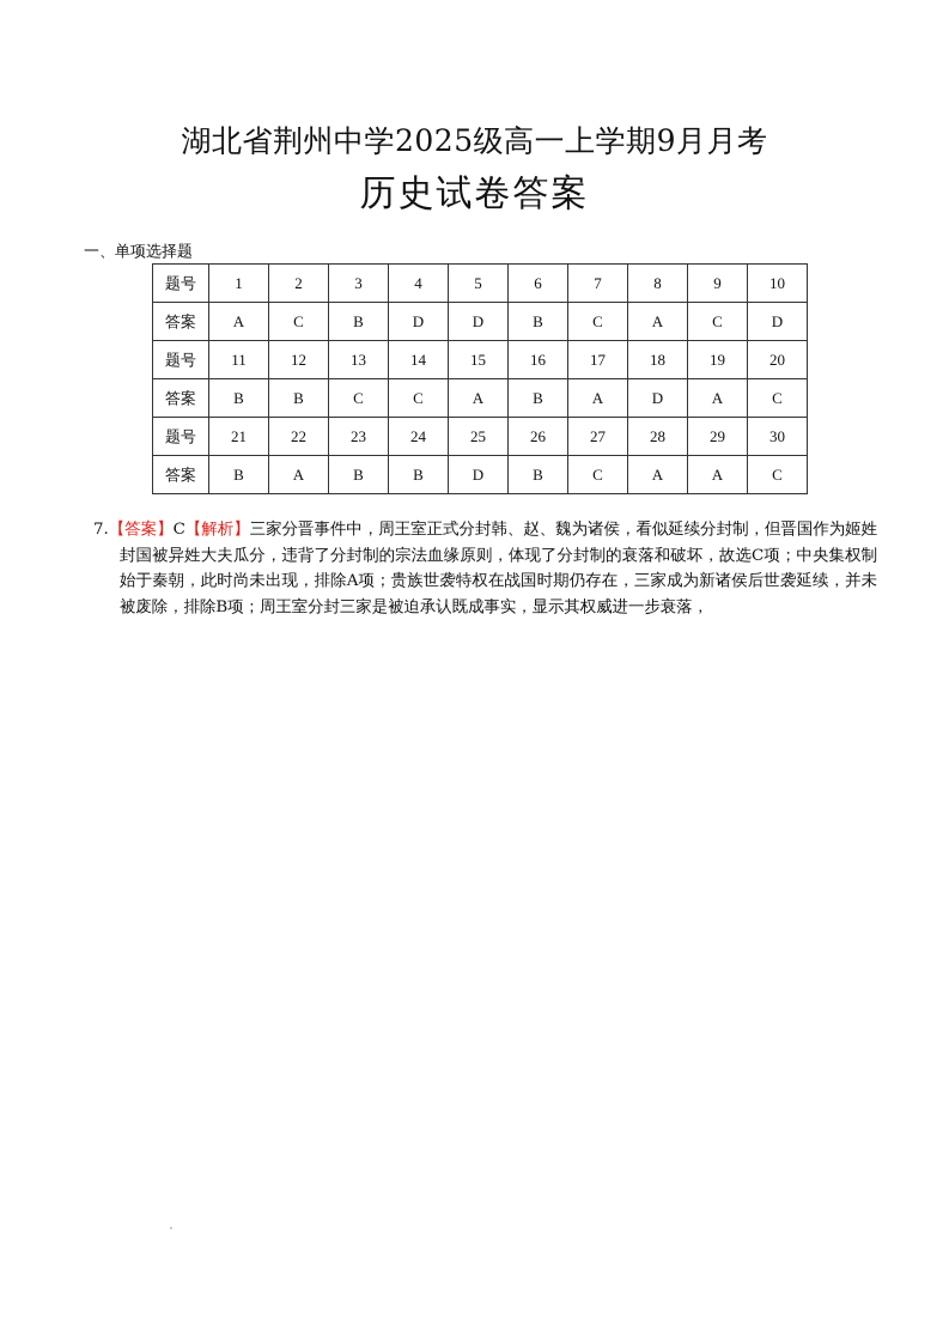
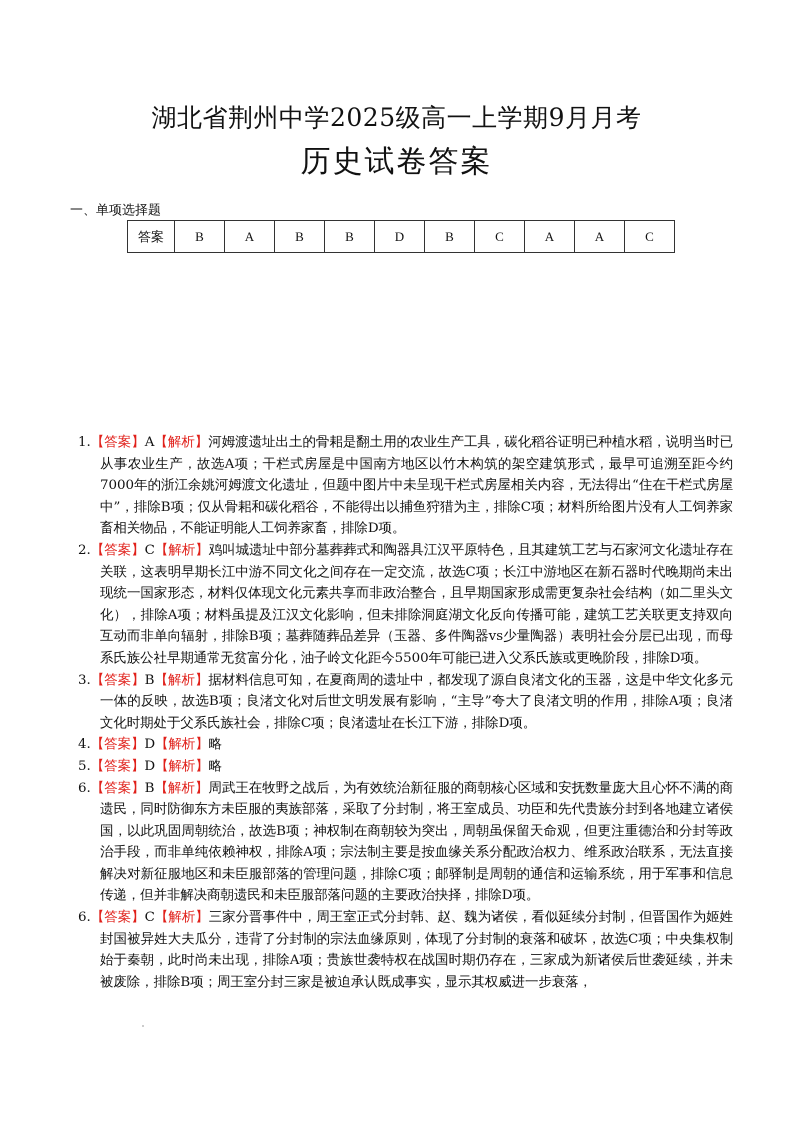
  湖北省荆州中学2025级高一上学期9月月考
  历史试卷答案
  一、单项选择题
- 题号	1	2	3	4	5	6	7	8	9	10
- 答案	A	C	B	D	D	B	C	A	C	D
- 题号	11	12	13	14	15	16	17	18	19	20
- 答案	B	B	C	C	A	B	A	D	A	C
- 题号	21	22	23	24	25	26	27	28	29	30
  答案	B	A	B	B	D	B	C	A	A	C
+ 1.【答案】A【解析】河姆渡遗址出土的骨耜是翻土用的农业生产工具，碳化稻谷证明已种植水稻，说明当时已从事农业生产，故选A项；干栏式房屋是中国南方地区以竹木构筑的架空建筑形式，最早可追溯至距今约7000年的浙江余姚河姆渡文化遗址，但题中图片中未呈现干栏式房屋相关内容，无法得出“住在干栏式房屋中”，排除B项；仅从骨耜和碳化稻谷，不能得出以捕鱼狩猎为主，排除C项；材料所给图片没有人工饲养家畜相关物品，不能证明能人工饲养家畜，排除D项。
+ 2.【答案】C【解析】鸡叫城遗址中部分墓葬葬式和陶器具江汉平原特色，且其建筑工艺与石家河文化遗址存在关联，这表明早期长江中游不同文化之间存在一定交流，故选C项；长江中游地区在新石器时代晚期尚未出现统一国家形态，材料仅体现文化元素共享而非政治整合，且早期国家形成需更复杂社会结构（如二里头文化），排除A项；材料虽提及江汉文化影响，但未排除洞庭湖文化反向传播可能，建筑工艺关联更支持双向互动而非单向辐射，排除B项；墓葬随葬品差异（玉器、多件陶器vs少量陶器）表明社会分层已出现，而母系氏族公社早期通常无贫富分化，油子岭文化距今5500年可能已进入父系氏族或更晚阶段，排除D项。
+ 3.【答案】B【解析】据材料信息可知，在夏商周的遗址中，都发现了源自良渚文化的玉器，这是中华文化多元一体的反映，故选B项；良渚文化对后世文明发展有影响，“主导”夸大了良渚文明的作用，排除A项；良渚文化时期处于父系氏族社会，排除C项；良渚遗址在长江下游，排除D项。
+ 4.【答案】D【解析】略
+ 5.【答案】D【解析】略
+ 6.【答案】B【解析】周武王在牧野之战后，为有效统治新征服的商朝核心区域和安抚数量庞大且心怀不满的商遗民，同时防御东方未臣服的夷族部落，采取了分封制，将王室成员、功臣和先代贵族分封到各地建立诸侯国，以此巩固周朝统治，故选B项；神权制在商朝较为突出，周朝虽保留天命观，但更注重德治和分封等政治手段，而非单纯依赖神权，排除A项；宗法制主要是按血缘关系分配政治权力、维系政治联系，无法直接解决对新征服地区和未臣服部落的管理问题，排除C项；邮驿制是周朝的通信和运输系统，用于军事和信息传递，但并非解决商朝遗民和未臣服部落问题的主要政治抉择，排除D项。
- 7.【答案】C【解析】三家分晋事件中，周王室正式分封韩、赵、魏为诸侯，看似延续分封制，但晋国作为姬姓封国被异姓大夫瓜分，违背了分封制的宗法血缘原则，体现了分封制的衰落和破坏，故选C项；中央集权制始于秦朝，此时尚未出现，排除A项；贵族世袭特权在战国时期仍存在，三家成为新诸侯后世袭延续，并未被废除，排除B项；周王室分封三家是被迫承认既成事实，显示其权威进一步衰落，
+ 6.【答案】C【解析】三家分晋事件中，周王室正式分封韩、赵、魏为诸侯，看似延续分封制，但晋国作为姬姓封国被异姓大夫瓜分，违背了分封制的宗法血缘原则，体现了分封制的衰落和破坏，故选C项；中央集权制始于秦朝，此时尚未出现，排除A项；贵族世袭特权在战国时期仍存在，三家成为新诸侯后世袭延续，并未被废除，排除B项；周王室分封三家是被迫承认既成事实，显示其权威进一步衰落，
